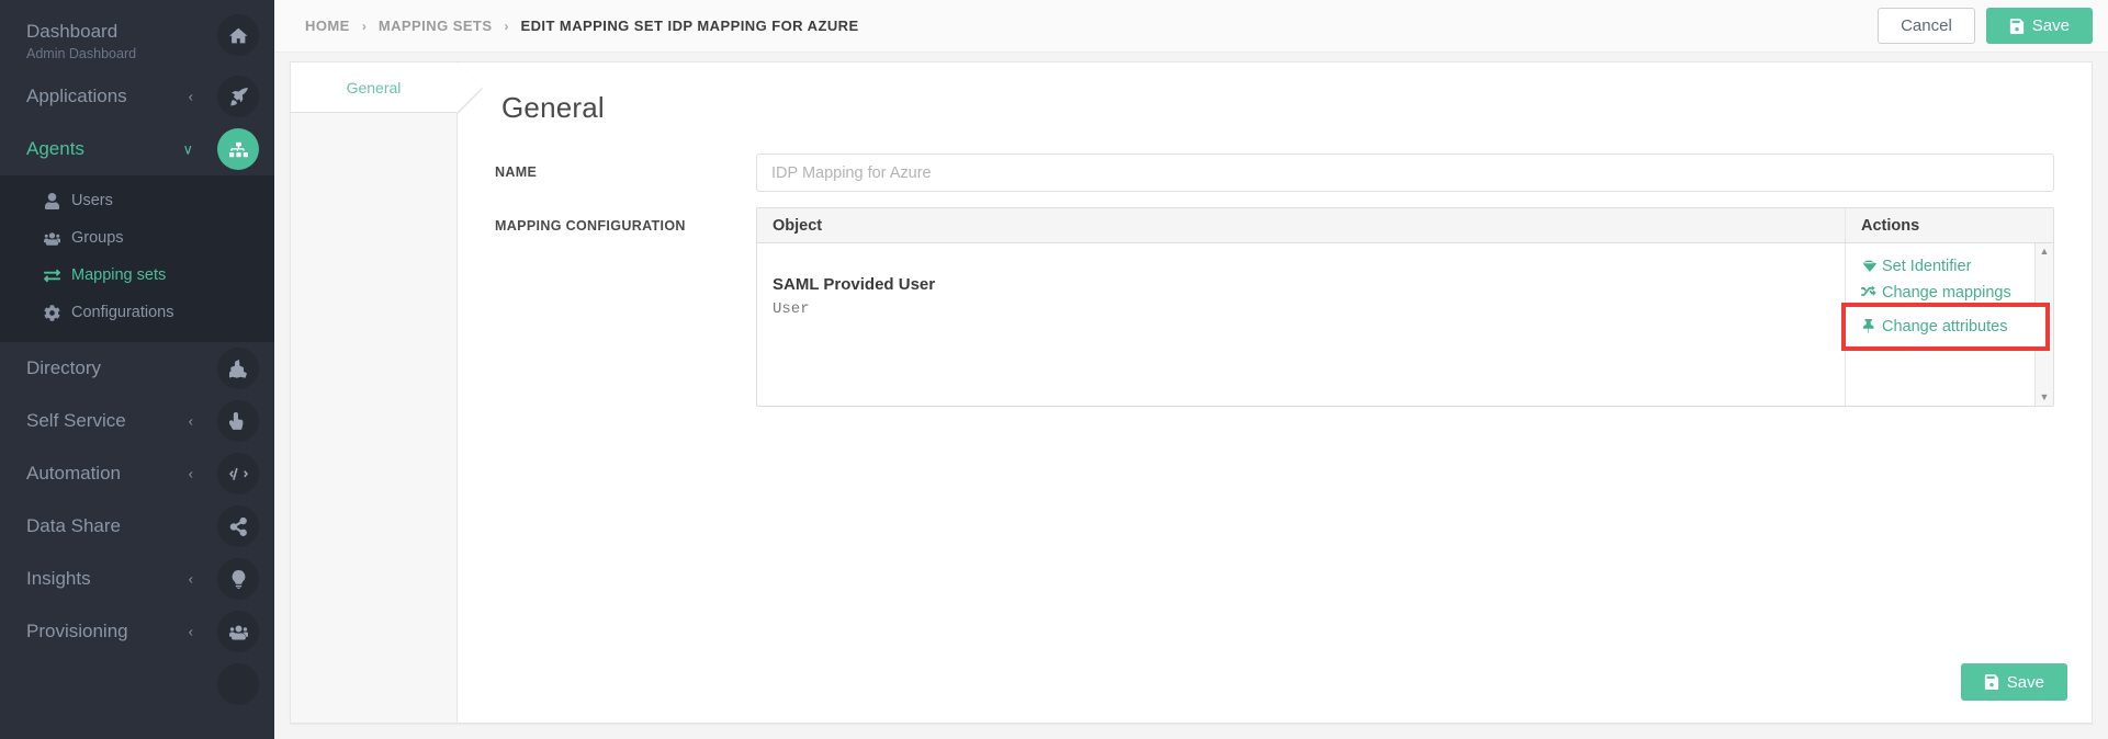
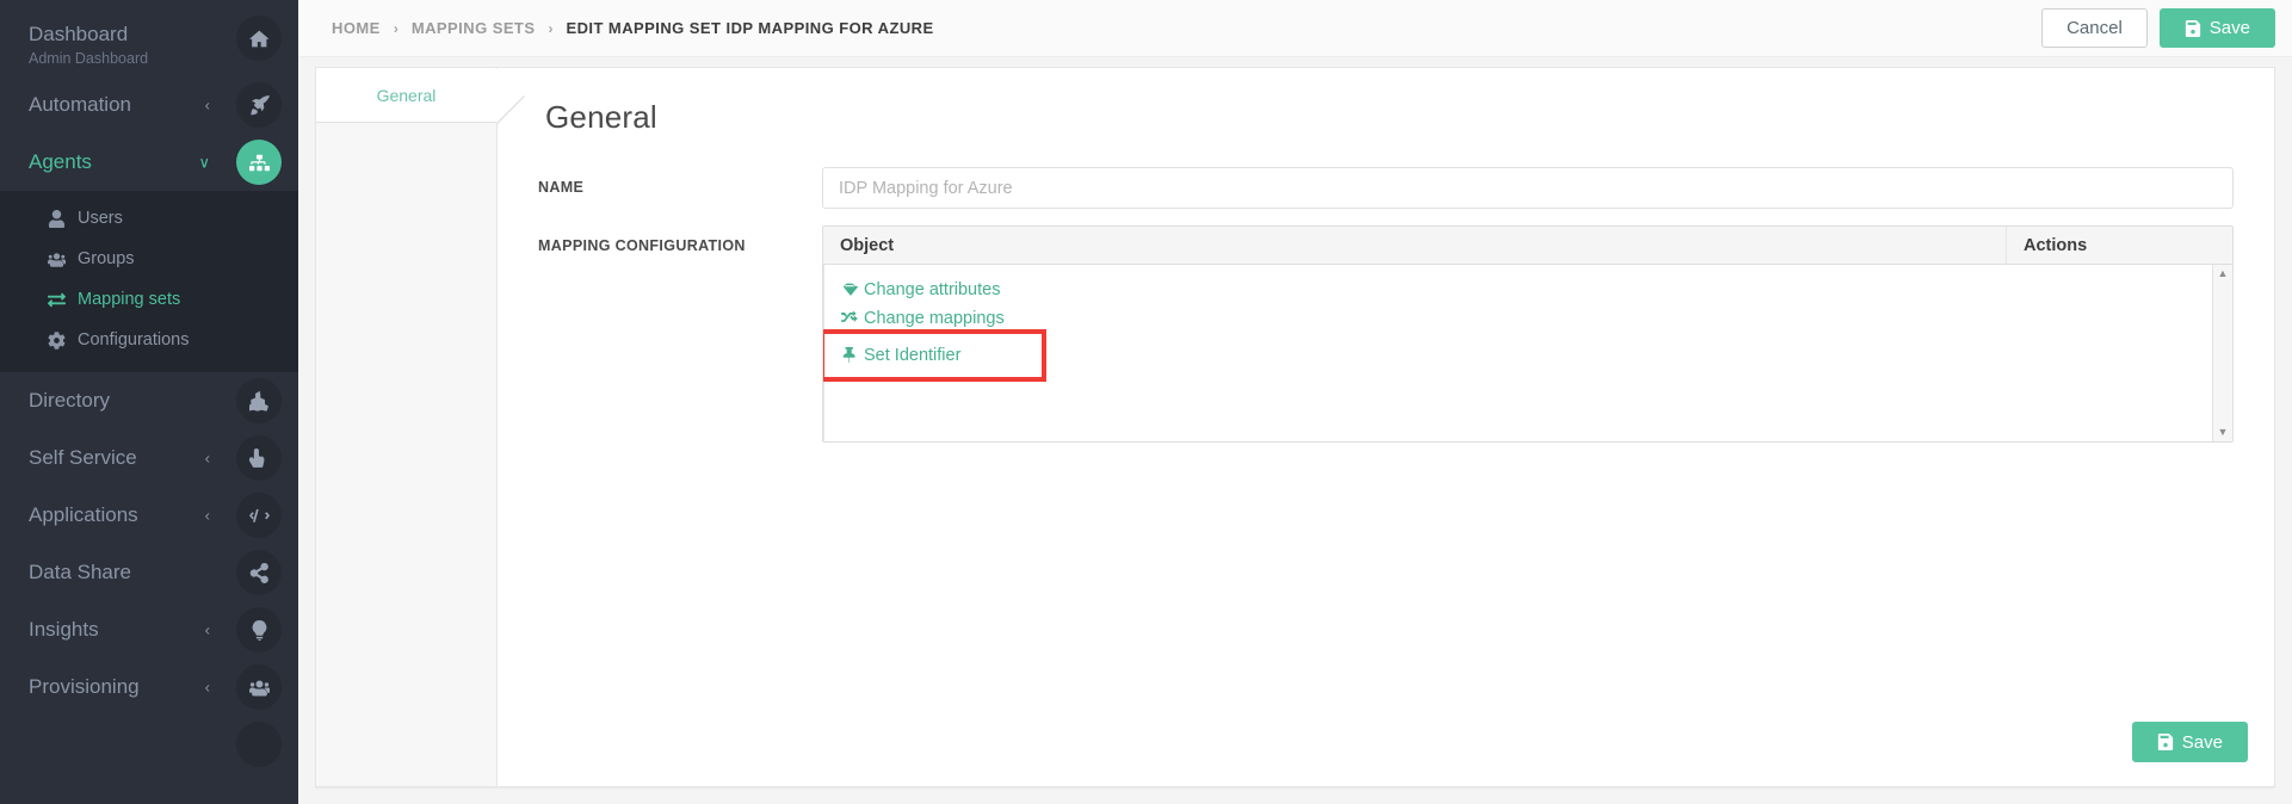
  Dashboard
  Admin Dashboard
- Applications
+ Automation
  ‹
  Agents
  ∨
  Users
  Groups
  Mapping sets
  Configurations
  Directory
  Self Service
  ‹
- Automation
+ Applications
  ‹
  Data Share
  Insights
  ‹
  Provisioning
  ‹
  HOME
  ›
  MAPPING SETS
  ›
  EDIT MAPPING SET IDP MAPPING FOR AZURE
  Cancel
  Save
  General
  General
  NAME
  IDP Mapping for Azure
  MAPPING CONFIGURATION
  Object
  Actions
- SAML Provided User
- User
- Set Identifier
+ Change attributes
  Change mappings
- Change attributes
+ Set Identifier
  ▲
  ▼
  Save
